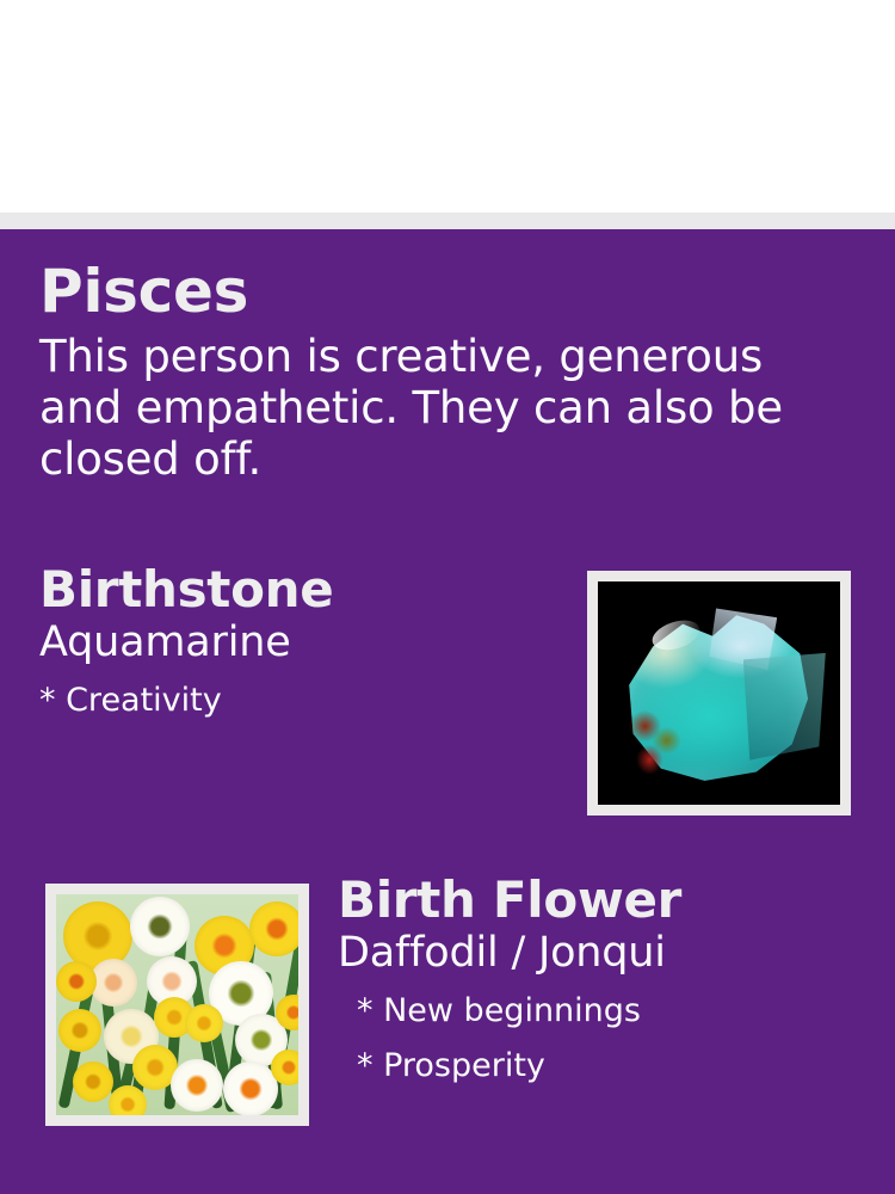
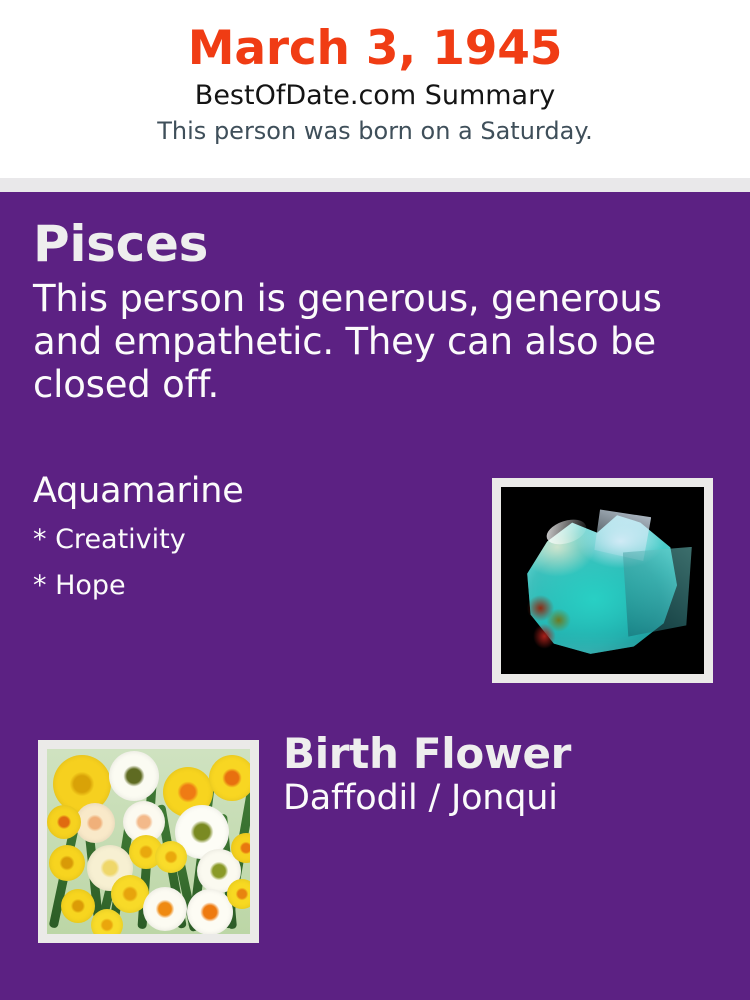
+ March 3, 1945
+ BestOfDate.com Summary
+ This person was born on a Saturday.
  Pisces
- This person is creative, generous and empathetic. They can also be closed off.
+ This person is generous, generous and empathetic. They can also be closed off.
- Birthstone
  Aquamarine
  * Creativity
+ * Hope
  Birth Flower
  Daffodil / Jonqui
- * New beginnings
- * Prosperity
